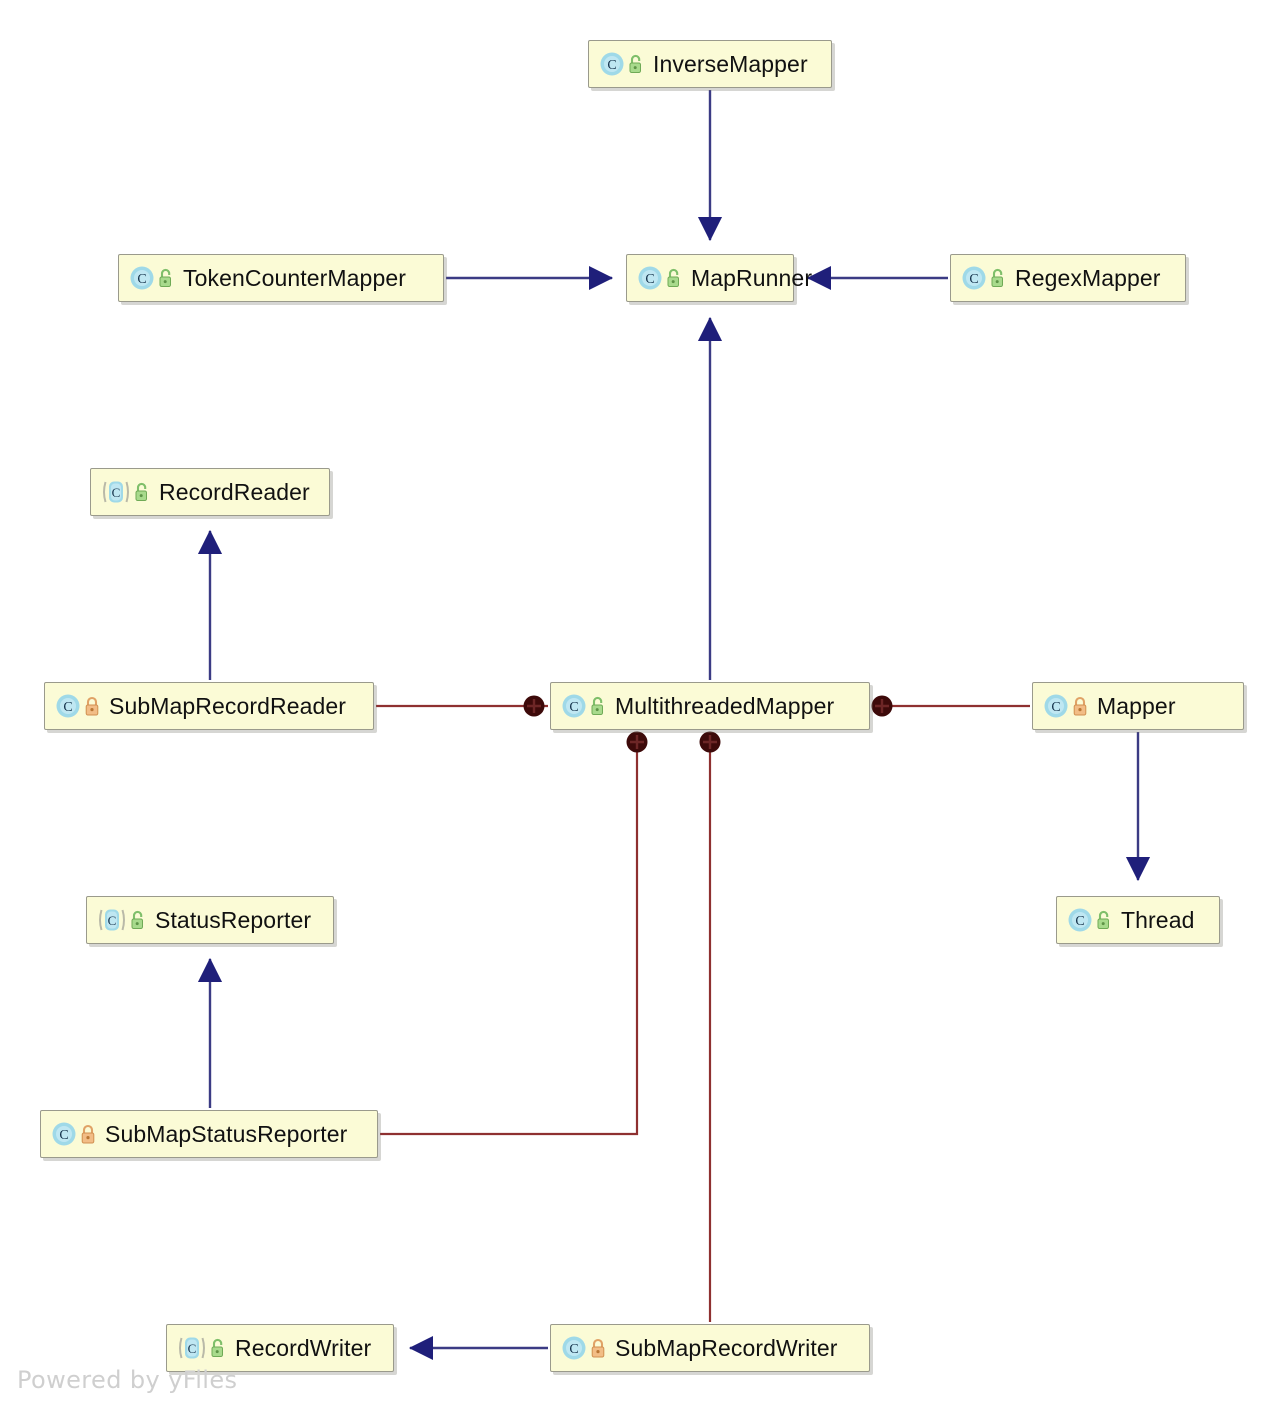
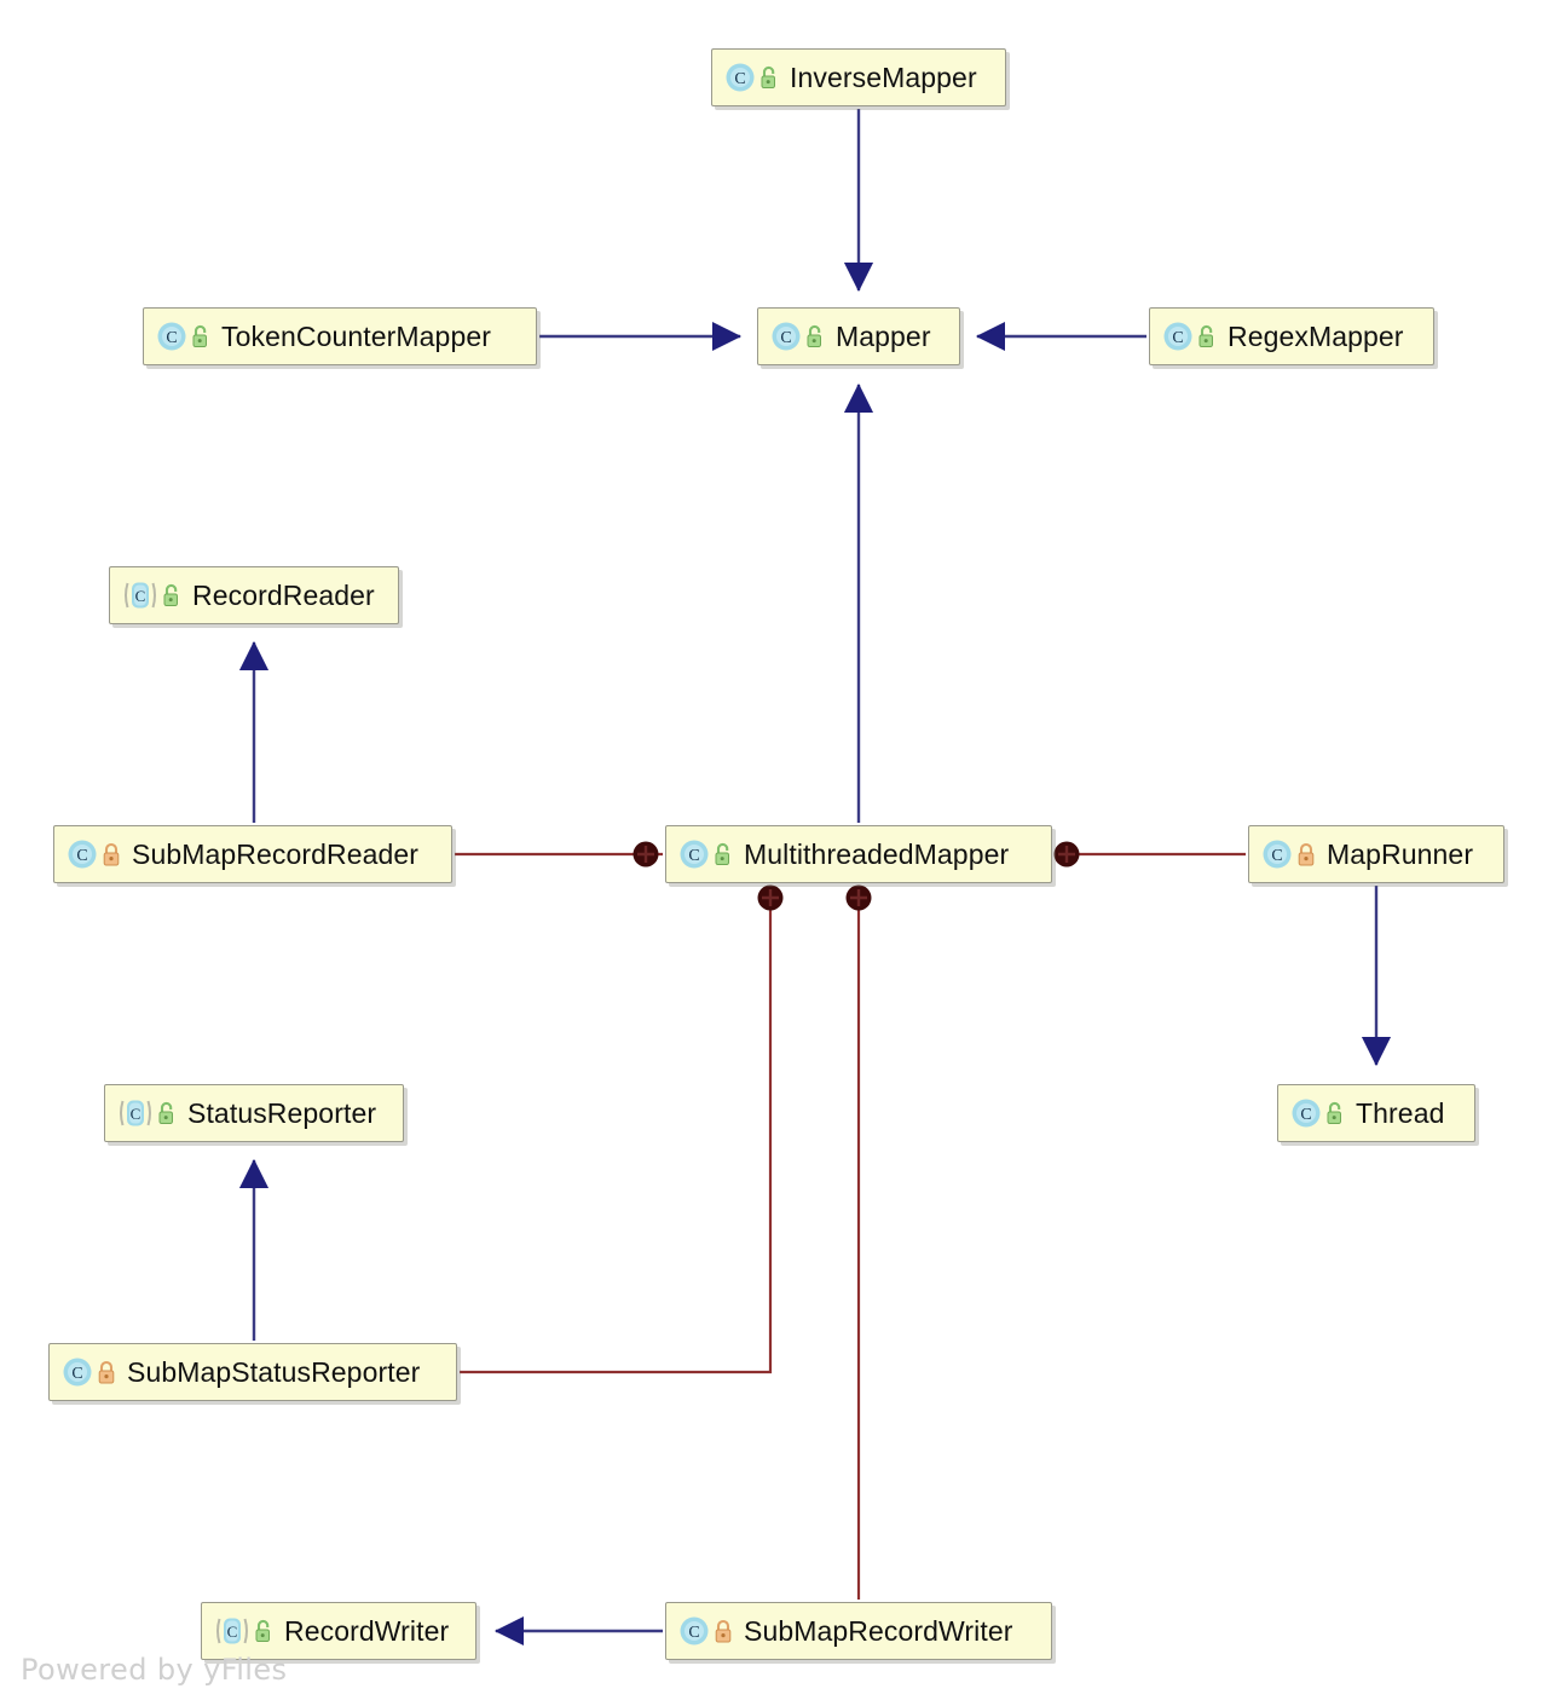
  C
  InverseMapper
  C
  TokenCounterMapper
  C
- MapRunner
+ Mapper
  C
  RegexMapper
  C
  RecordReader
  C
  SubMapRecordReader
  C
  MultithreadedMapper
  C
- Mapper
+ MapRunner
  C
  StatusReporter
  C
  Thread
  C
  SubMapStatusReporter
  C
  RecordWriter
  C
  SubMapRecordWriter
  Powered by yFiles
